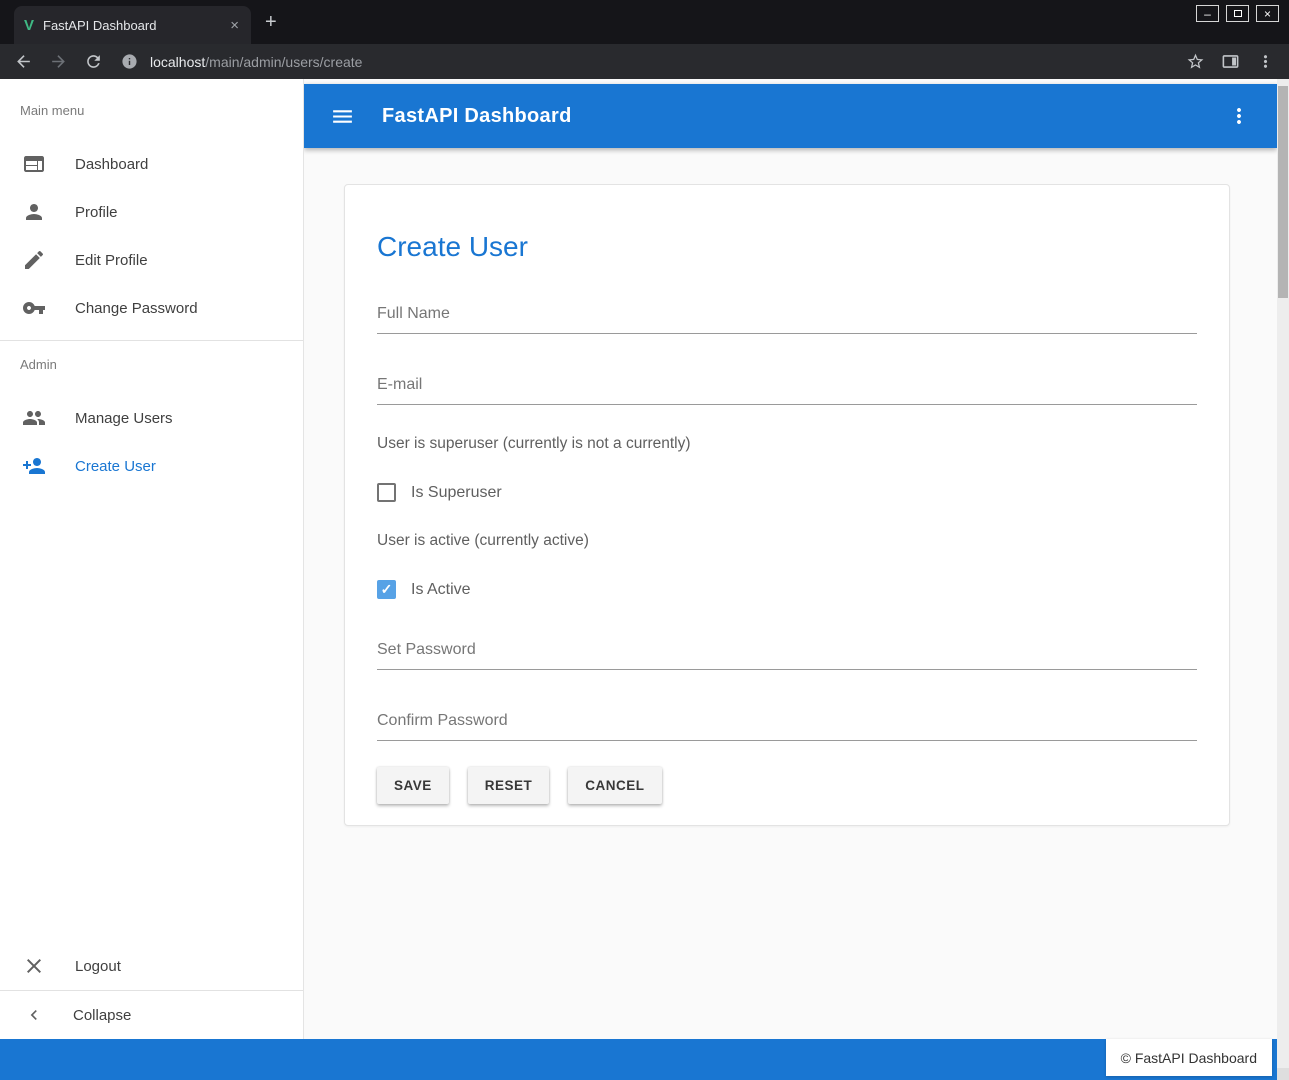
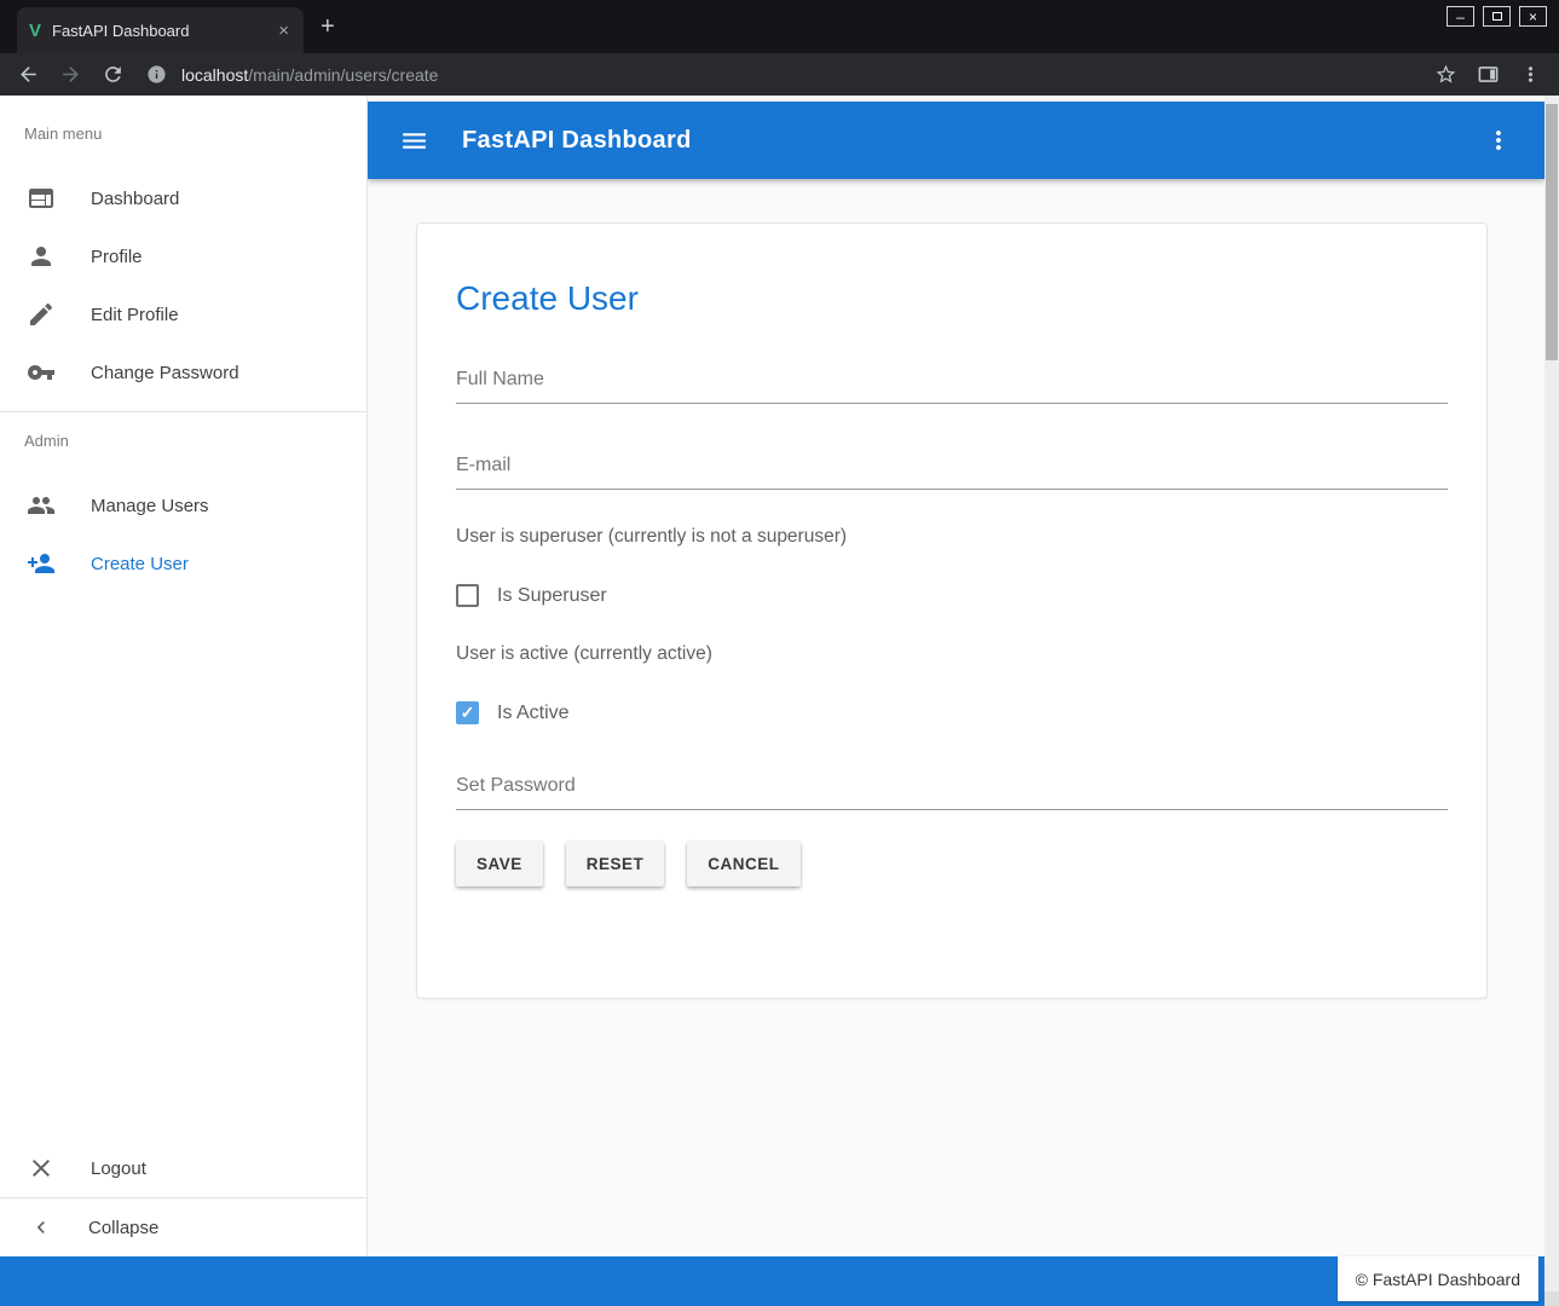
  V
  FastAPI Dashboard
  ×
  +
  –
  ×
  localhost/main/admin/users/create
  Main menu
  Dashboard
  Profile
  Edit Profile
  Change Password
  Admin
  Manage Users
  Create User
  Logout
  Collapse
  FastAPI Dashboard
  Create User
  Full Name
  E-mail
- User is superuser (currently is not a currently)
+ User is superuser (currently is not a superuser)
  Is Superuser
  User is active (currently active)
  ✓
  Is Active
  Set Password
- Confirm Password
  SAVE
  RESET
  CANCEL
  © FastAPI Dashboard
